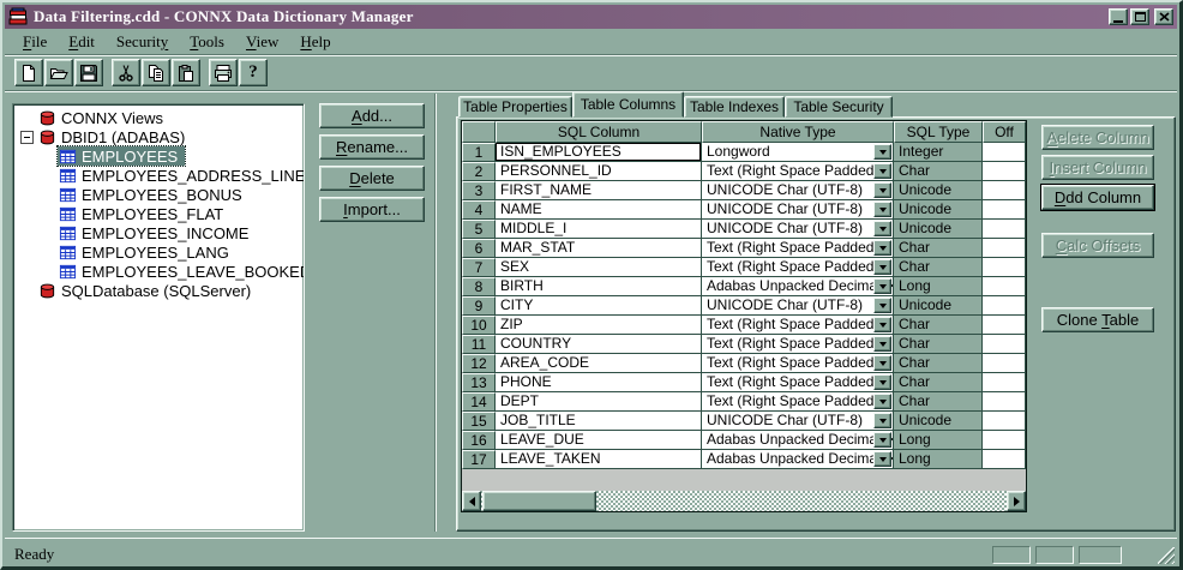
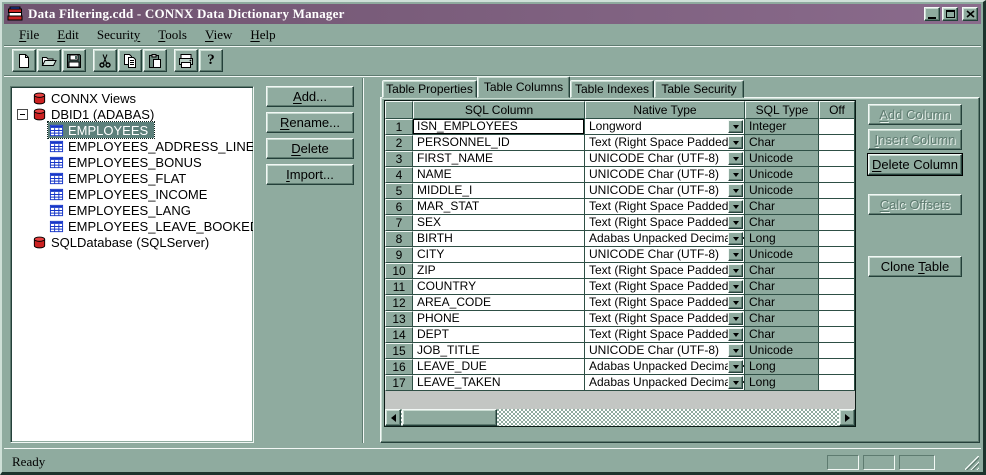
  Data Filtering.cdd - CONNX Data Dictionary Manager
  File
  Edit
  Security
  Tools
  View
  Help
  ?
  CONNX Views
  DBID1 (ADABAS)
  EMPLOYEES
  EMPLOYEES_ADDRESS_LINE
  EMPLOYEES_BONUS
  EMPLOYEES_FLAT
  EMPLOYEES_INCOME
  EMPLOYEES_LANG
  EMPLOYEES_LEAVE_BOOKE
  SQLDatabase (SQLServer)
  Add...
  Rename...
  Delete
  Import...
  Table Properties
  Table Columns
  Table Indexes
  Table Security
  SQL Column
  Native Type
  SQL Type
  Off
  1
  ISN_EMPLOYEES
  Longword
  Integer
  2
  PERSONNEL_ID
  Text (Right Space Padded)
  Char
  3
  FIRST_NAME
  UNICODE Char (UTF-8)
  Unicode
  4
  NAME
  UNICODE Char (UTF-8)
  Unicode
  5
  MIDDLE_I
  UNICODE Char (UTF-8)
  Unicode
  6
  MAR_STAT
  Text (Right Space Padded)
  Char
  7
  SEX
  Text (Right Space Padded)
  Char
  8
  BIRTH
  Adabas Unpacked Decimal->
  Long
  9
  CITY
  UNICODE Char (UTF-8)
  Unicode
  10
  ZIP
  Text (Right Space Padded)
  Char
  11
  COUNTRY
  Text (Right Space Padded)
  Char
  12
  AREA_CODE
  Text (Right Space Padded)
  Char
  13
  PHONE
  Text (Right Space Padded)
  Char
  14
  DEPT
  Text (Right Space Padded)
  Char
  15
  JOB_TITLE
  UNICODE Char (UTF-8)
  Unicode
  16
  LEAVE_DUE
  Adabas Unpacked Decimal->
  Long
  17
  LEAVE_TAKEN
  Adabas Unpacked Decimal->
  Long
- Aelete Column
+ Add Column
  Insert Column
- Ddd Column
+ Delete Column
  Calc Offsets
  Clone Table
  Ready
